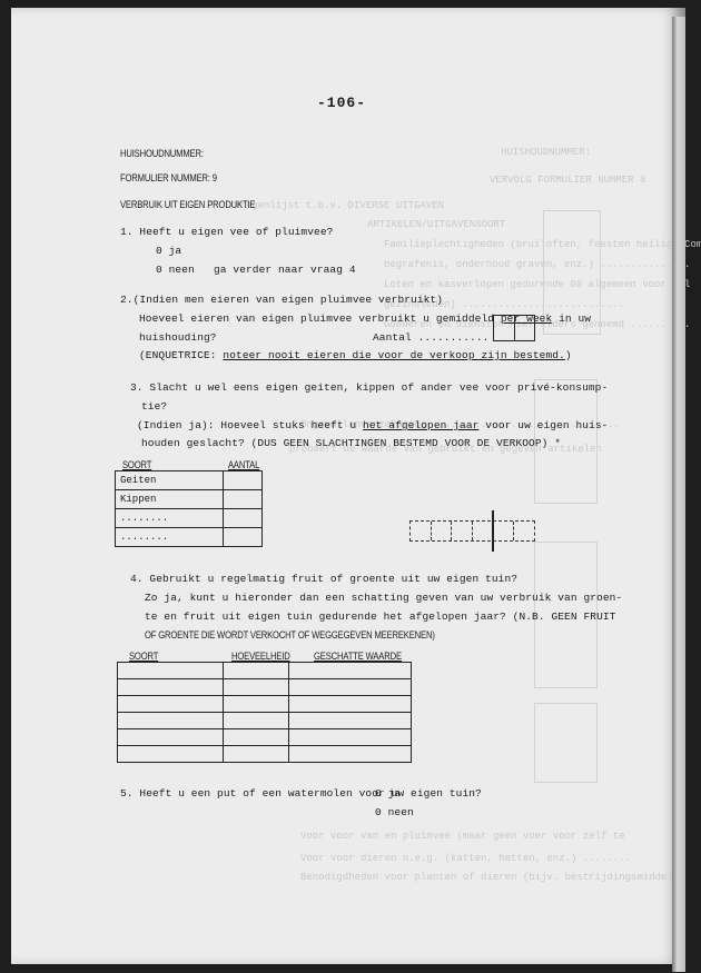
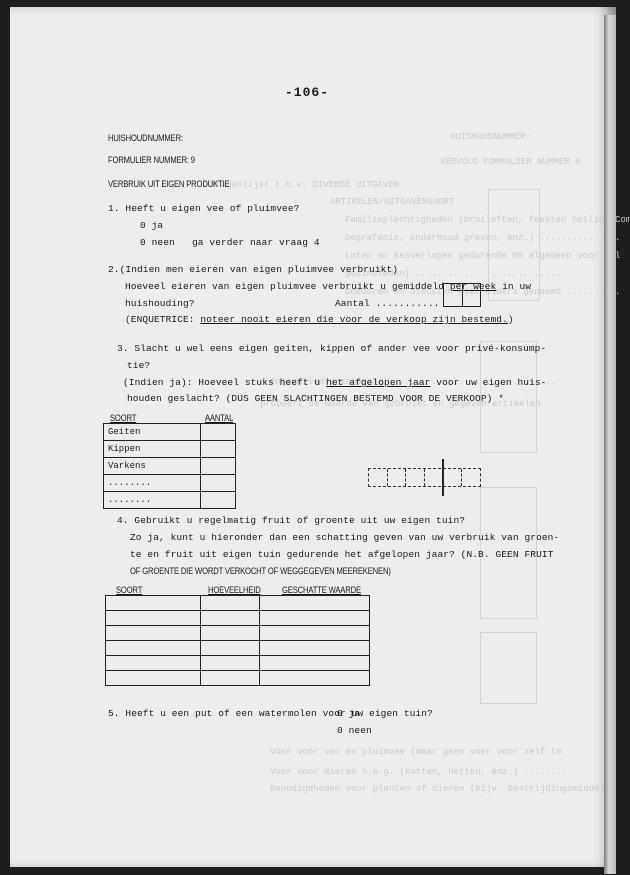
  HUISHOUDNUMMER:
  VERVOLG FORMULIER NUMMER 8
  Vragenlijst t.b.v. DIVERSE UITGAVEN
  ARTIKELEN/UITGAVENSOORT
  Familieplechtigheden (bruiloften, feesten heilig Com
  begrafenis, onderhoud graven, enz.) .............
  Loten en kasverlopen gedurende 00 algemeen voorl
  gezinsleden) ...........................
  Goederen en diensten niet elders genoemd ........
  Ongevallenverzekering ...............................
  probeert de waarde van gebruikt en gegeven artikelen
  Voor voor van en pluimvee (maar geen voer voor zelf te
  Voor voor dieren n.e.g. (katten, hetten, enz.) ........
  Benodigdheden voor planten of dieren (bijv. bestrijdingsmiddel
  -106-
  HUISHOUDNUMMER:
  FORMULIER NUMMER: 9
  VERBRUIK UIT EIGEN PRODUKTIE
  1. Heeft u eigen vee of pluimvee?
  0 ja
  0 neen
  ga verder naar vraag 4
  2.(Indien men eieren van eigen pluimvee verbruikt)
  Hoeveel eieren van eigen pluimvee verbruikt u gemiddeld per week in uw
  huishouding?
  Aantal ...........
  (ENQUETRICE: noteer nooit eieren die voor de verkoop zijn bestemd.)
  3. Slacht u wel eens eigen geiten, kippen of ander vee voor privé-konsump-
  tie?
  (Indien ja): Hoeveel stuks heeft u het afgelopen jaar voor uw eigen huis-
  houden geslacht? (DUS GEEN SLACHTINGEN BESTEMD VOOR DE VERKOOP) *
  SOORT
  AANTAL
  Geiten
  Kippen
+ Varkens
  ........
  ........
  4. Gebruikt u regelmatig fruit of groente uit uw eigen tuin?
  Zo ja, kunt u hieronder dan een schatting geven van uw verbruik van groen-
  te en fruit uit eigen tuin gedurende het afgelopen jaar? (N.B. GEEN FRUIT
  OF GROENTE DIE WORDT VERKOCHT OF WEGGEGEVEN MEEREKENEN)
  SOORT
  HOEVEELHEID
  GESCHATTE WAARDE
  5. Heeft u een put of een watermolen voor uw eigen tuin?
  0 ja
  0 neen
